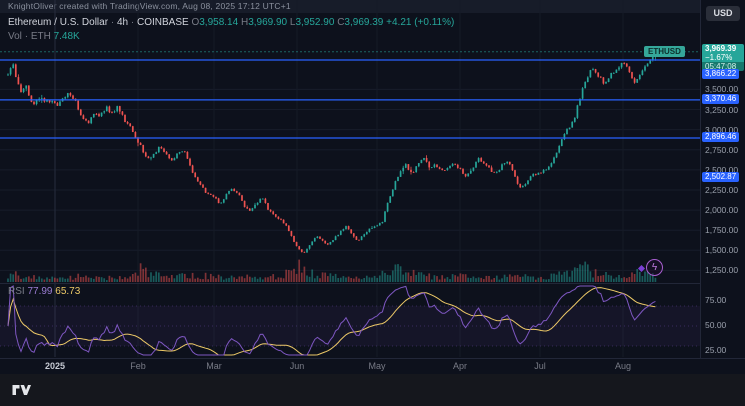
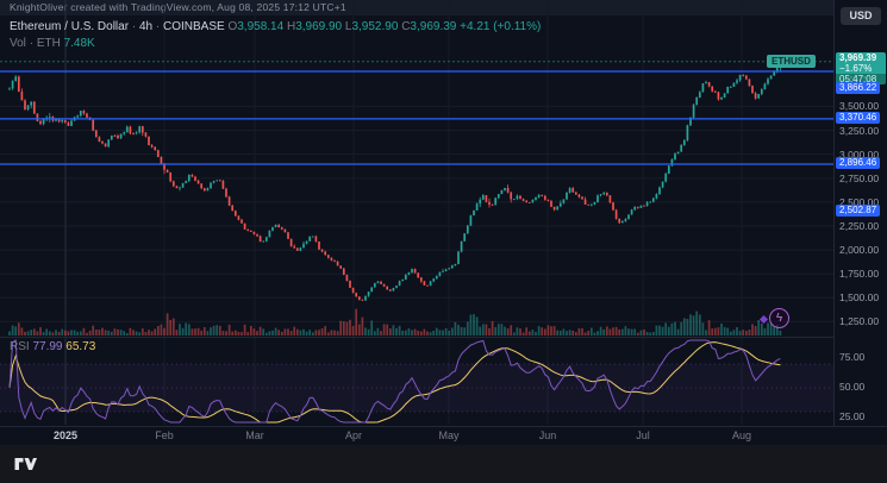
  KnightOlive created with TradingView.com, Aug 08, 2025 17:12 UTC+1
  Ethereum / U.S. Dollar · 4h · COINBASE O3,958.14 H3,969.90 L3,952.90 C3,969.39 +4.21 (+0.11%)
  Vol · ETH 7.48K
  RSI 77.99 65.73
  ETHUSD
  ϟ
  USD
  3,969.39
  −1.67%
  05:47:08
  3,500.00
  3,250.00
  3,000.00
  2,750.00
  2,500.00
  2,250.00
  2,000.00
  1,750.00
  1,500.00
  1,250.00
  3,866.22
  3,370.46
  2,896.46
  2,502.87
  75.00
  50.00
  25.00
  2025
  Feb
  Mar
- Jun
+ Apr
  May
- Apr
+ Jun
  Jul
  Aug
